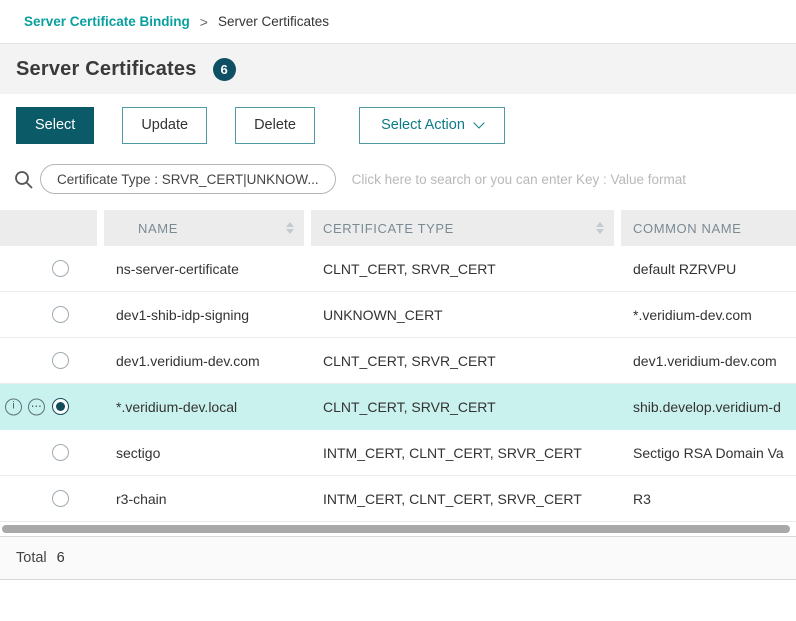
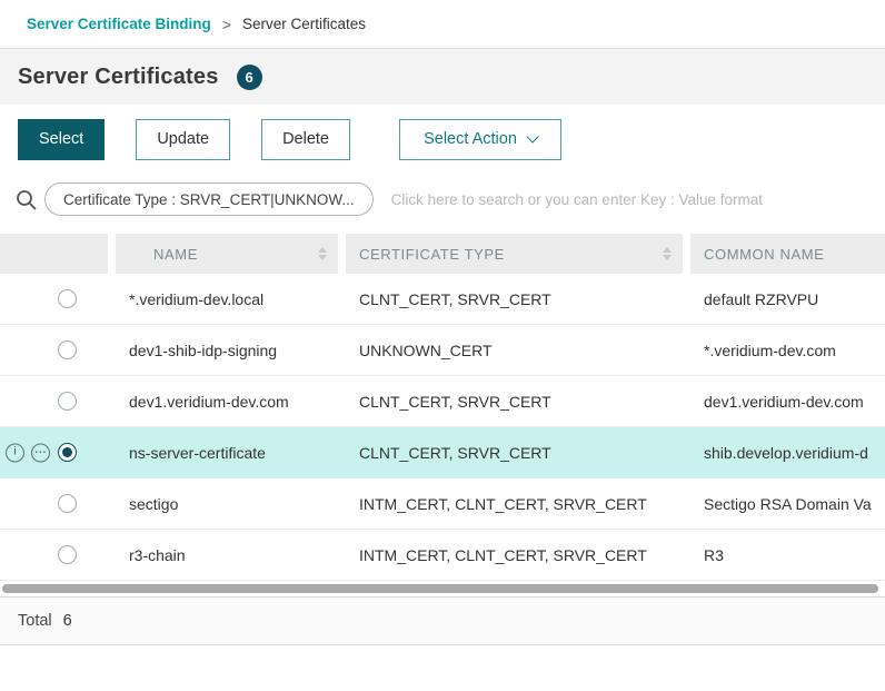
  Server Certificate Binding
  >
  Server Certificates
  Server Certificates
  6
  Select
  Update
  Delete
  Select Action
  Certificate Type : SRVR_CERT|UNKNOW...
  Click here to search or you can enter Key : Value format
  NAME
  CERTIFICATE TYPE
  COMMON NAME
- ns-server-certificate
+ *.veridium-dev.local
  CLNT_CERT, SRVR_CERT
  default RZRVPU
  dev1-shib-idp-signing
  UNKNOWN_CERT
  *.veridium-dev.com
  dev1.veridium-dev.com
  CLNT_CERT, SRVR_CERT
  dev1.veridium-dev.com
  i
  ⋯
- *.veridium-dev.local
+ ns-server-certificate
  CLNT_CERT, SRVR_CERT
  shib.develop.veridium-d
  sectigo
  INTM_CERT, CLNT_CERT, SRVR_CERT
  Sectigo RSA Domain Va
  r3-chain
  INTM_CERT, CLNT_CERT, SRVR_CERT
  R3
  Total
  6
